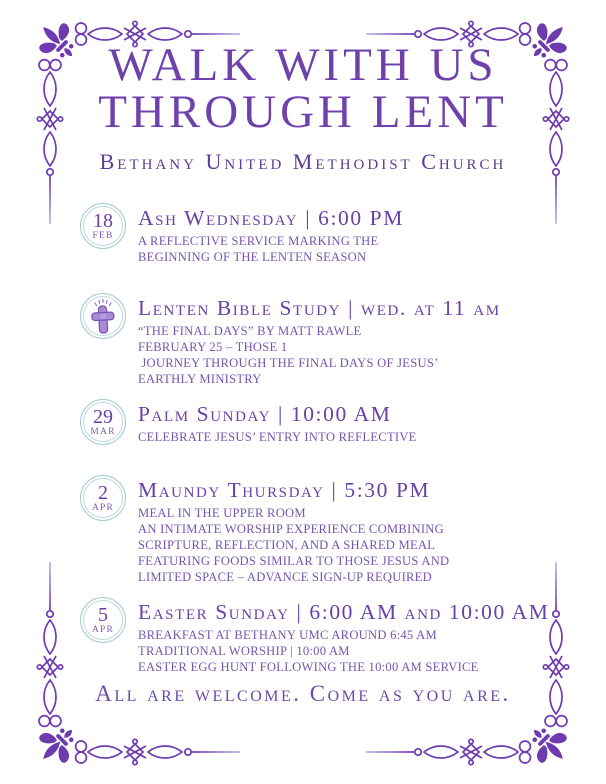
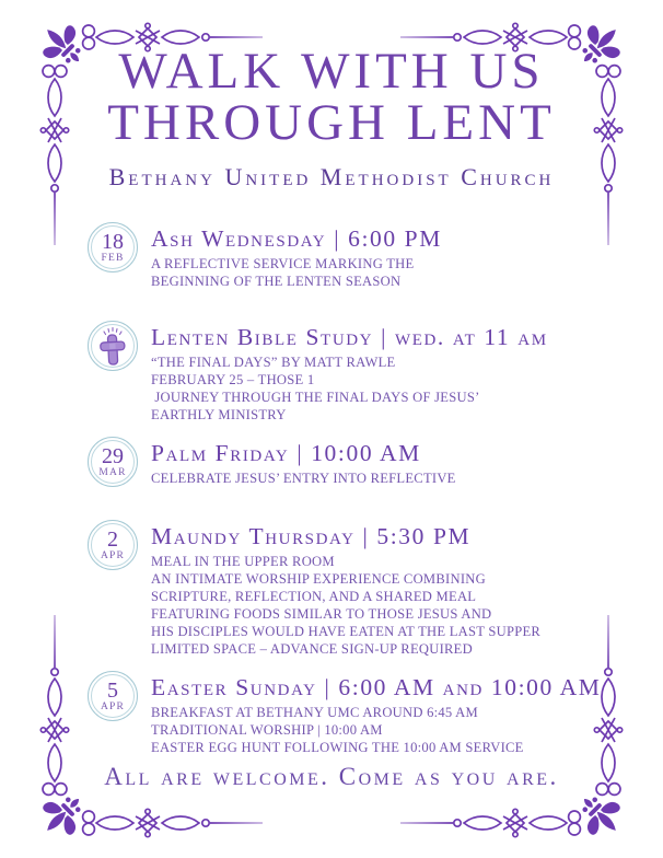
  WALK WITH US
  THROUGH LENT
  Bethany United Methodist Church
  18
  FEB
  Ash Wednesday | 6:00 PM
  A REFLECTIVE SERVICE MARKING THE
  BEGINNING OF THE LENTEN SEASON
  Lenten Bible Study | wed. at 11 am
  “THE FINAL DAYS” BY MATT RAWLE
  FEBRUARY 25 – THOSE 1
  JOURNEY THROUGH THE FINAL DAYS OF JESUS’
  EARTHLY MINISTRY
  29
  MAR
- Palm Sunday | 10:00 AM
+ Palm Friday | 10:00 AM
  CELEBRATE JESUS’ ENTRY INTO REFLECTIVE
  2
  APR
  Maundy Thursday | 5:30 PM
  MEAL IN THE UPPER ROOM
  AN INTIMATE WORSHIP EXPERIENCE COMBINING
  SCRIPTURE, REFLECTION, AND A SHARED MEAL
  FEATURING FOODS SIMILAR TO THOSE JESUS AND
+ HIS DISCIPLES WOULD HAVE EATEN AT THE LAST SUPPER
  LIMITED SPACE – ADVANCE SIGN-UP REQUIRED
  5
  APR
  Easter Sunday | 6:00 AM and 10:00 AM
  BREAKFAST AT BETHANY UMC AROUND 6:45 AM
  TRADITIONAL WORSHIP | 10:00 AM
  EASTER EGG HUNT FOLLOWING THE 10:00 AM SERVICE
  All are welcome. Come as you are.
